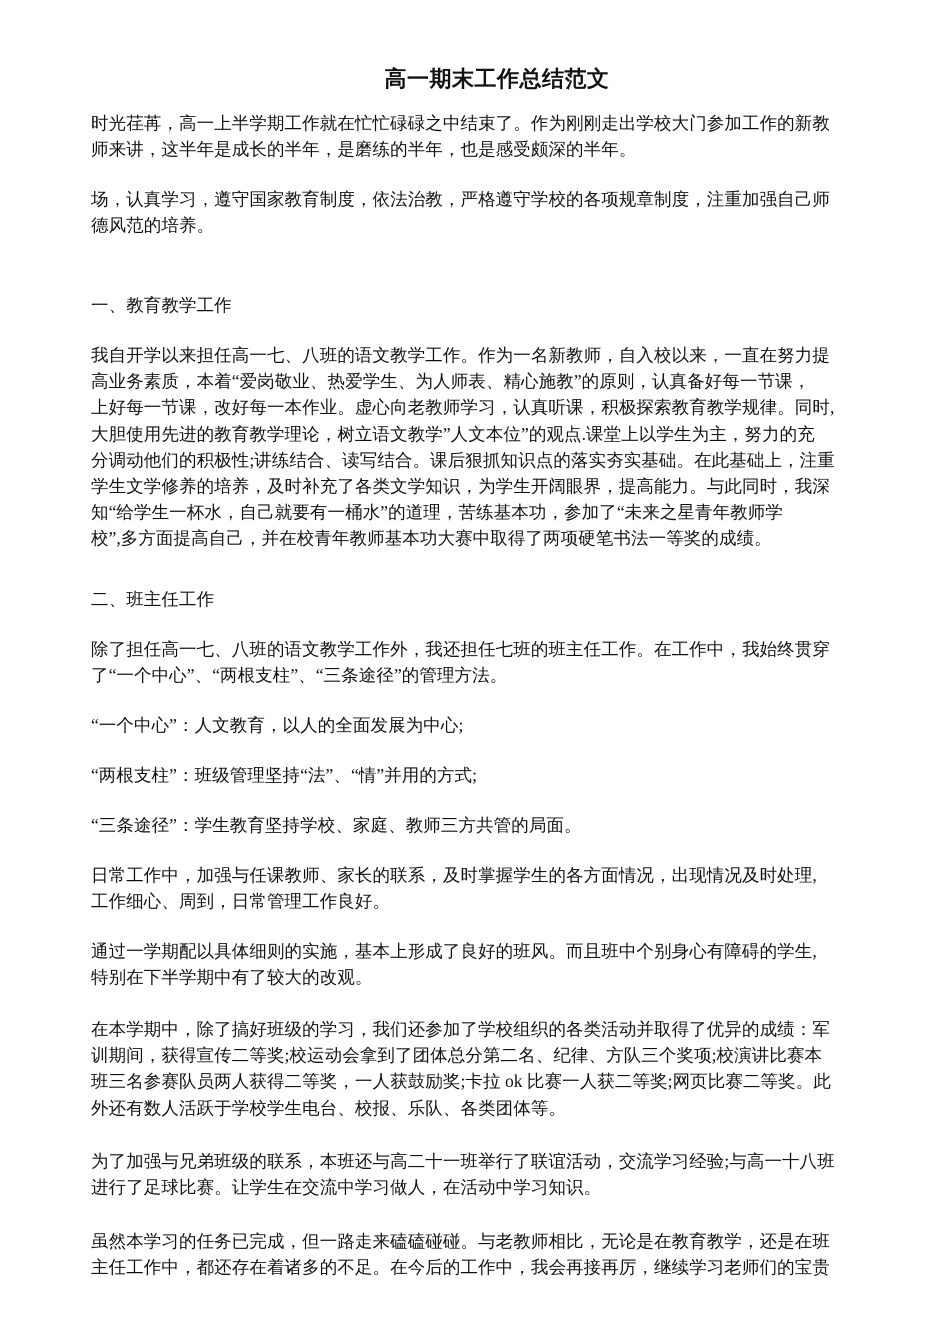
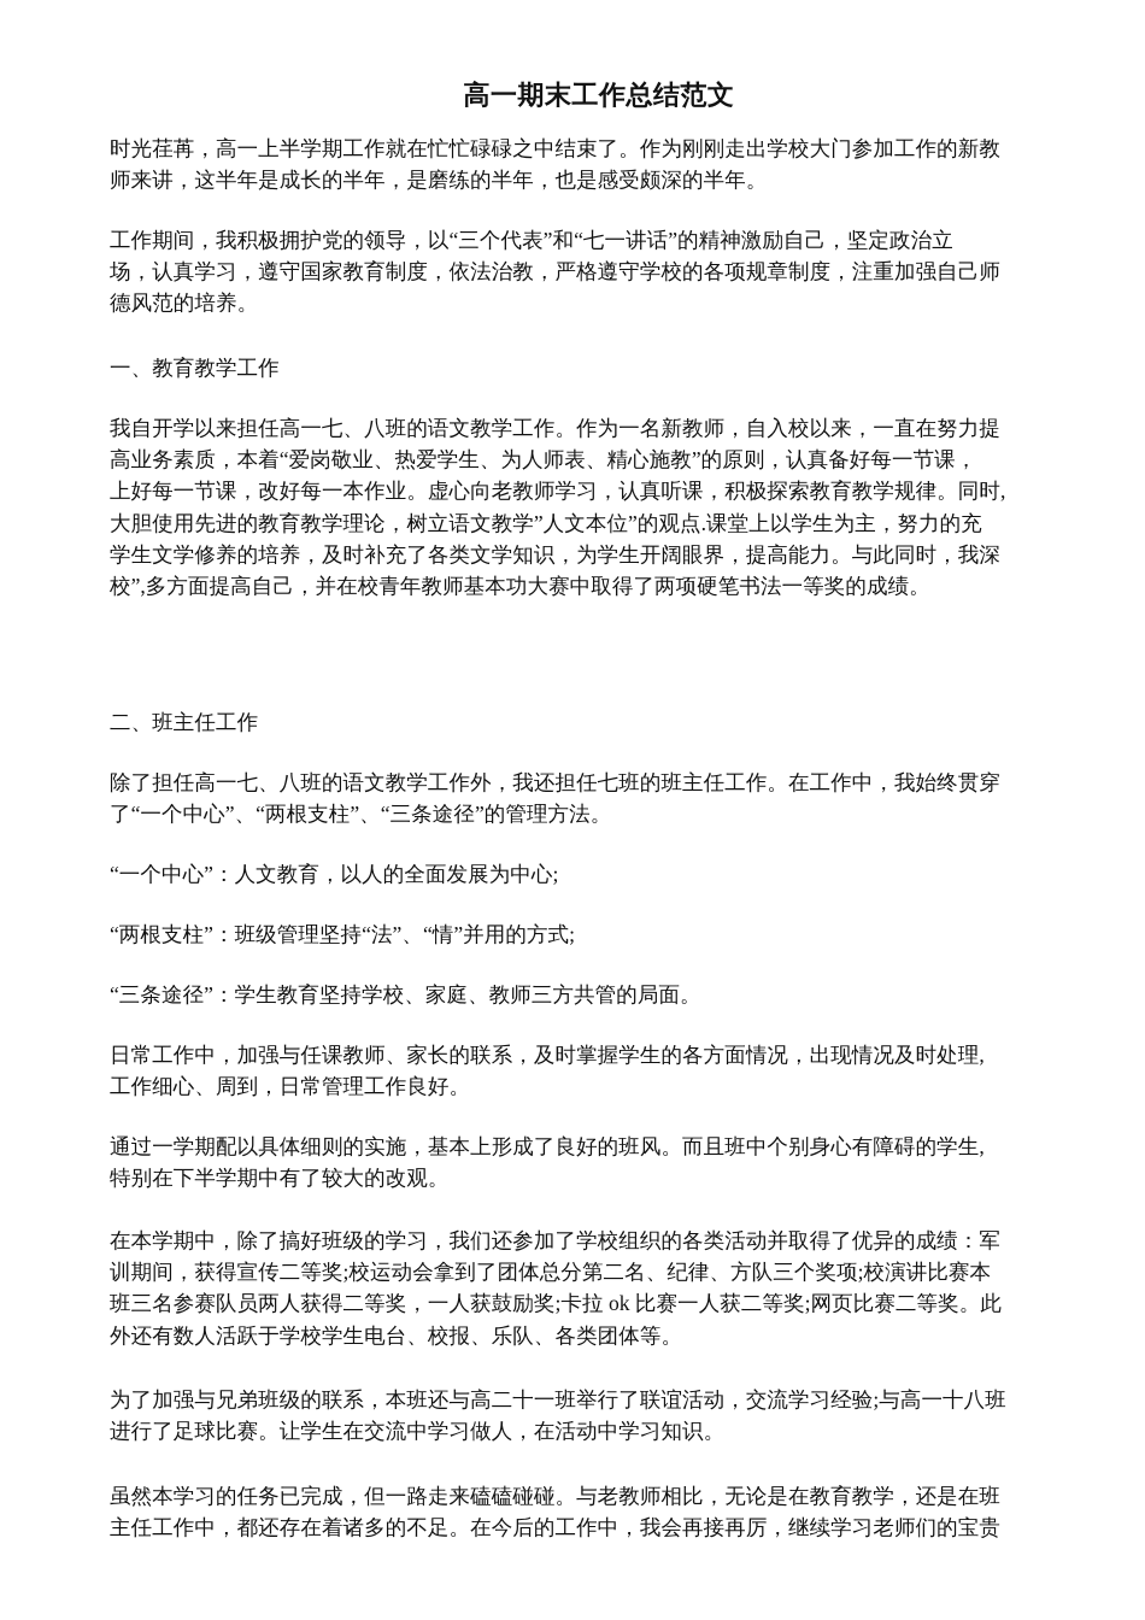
  高一期末工作总结范文
  时光荏苒，高一上半学期工作就在忙忙碌碌之中结束了。作为刚刚走出学校大门参加工作的新教
  师来讲，这半年是成长的半年，是磨练的半年，也是感受颇深的半年。
+ 工作期间，我积极拥护党的领导，以“三个代表”和“七一讲话”的精神激励自己，坚定政治立
  场，认真学习，遵守国家教育制度，依法治教，严格遵守学校的各项规章制度，注重加强自己师
  德风范的培养。
  一、教育教学工作
  我自开学以来担任高一七、八班的语文教学工作。作为一名新教师，自入校以来，一直在努力提
  高业务素质，本着“爱岗敬业、热爱学生、为人师表、精心施教”的原则，认真备好每一节课，
  上好每一节课，改好每一本作业。虚心向老教师学习，认真听课，积极探索教育教学规律。同时,
  大胆使用先进的教育教学理论，树立语文教学”人文本位”的观点.课堂上以学生为主，努力的充
- 分调动他们的积极性;讲练结合、读写结合。课后狠抓知识点的落实夯实基础。在此基础上，注重
  学生文学修养的培养，及时补充了各类文学知识，为学生开阔眼界，提高能力。与此同时，我深
- 知“给学生一杯水，自己就要有一桶水”的道理，苦练基本功，参加了“未来之星青年教师学
  校”,多方面提高自己，并在校青年教师基本功大赛中取得了两项硬笔书法一等奖的成绩。
  二、班主任工作
  除了担任高一七、八班的语文教学工作外，我还担任七班的班主任工作。在工作中，我始终贯穿
  了“一个中心”、“两根支柱”、“三条途径”的管理方法。
  “一个中心”：人文教育，以人的全面发展为中心;
  “两根支柱”：班级管理坚持“法”、“情”并用的方式;
  “三条途径”：学生教育坚持学校、家庭、教师三方共管的局面。
  日常工作中，加强与任课教师、家长的联系，及时掌握学生的各方面情况，出现情况及时处理,
  工作细心、周到，日常管理工作良好。
  通过一学期配以具体细则的实施，基本上形成了良好的班风。而且班中个别身心有障碍的学生,
  特别在下半学期中有了较大的改观。
  在本学期中，除了搞好班级的学习，我们还参加了学校组织的各类活动并取得了优异的成绩：军
  训期间，获得宣传二等奖;校运动会拿到了团体总分第二名、纪律、方队三个奖项;校演讲比赛本
  班三名参赛队员两人获得二等奖，一人获鼓励奖;卡拉 ok 比赛一人获二等奖;网页比赛二等奖。此
  外还有数人活跃于学校学生电台、校报、乐队、各类团体等。
  为了加强与兄弟班级的联系，本班还与高二十一班举行了联谊活动，交流学习经验;与高一十八班
  进行了足球比赛。让学生在交流中学习做人，在活动中学习知识。
  虽然本学习的任务已完成，但一路走来磕磕碰碰。与老教师相比，无论是在教育教学，还是在班
  主任工作中，都还存在着诸多的不足。在今后的工作中，我会再接再厉，继续学习老师们的宝贵
